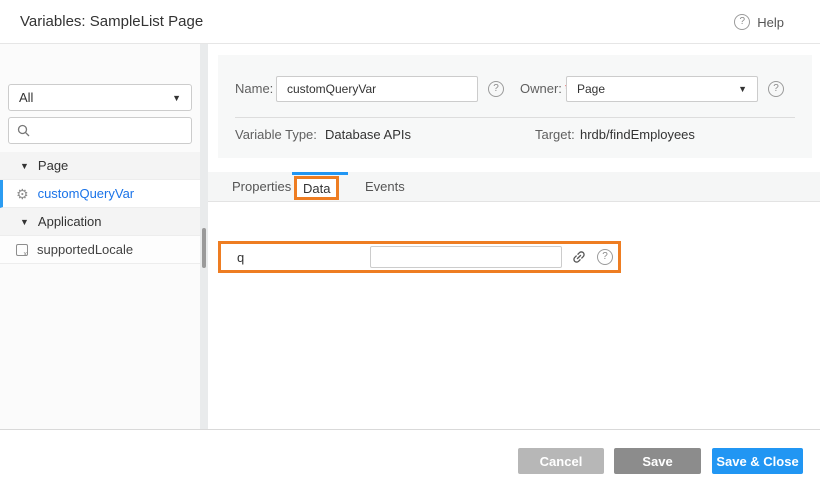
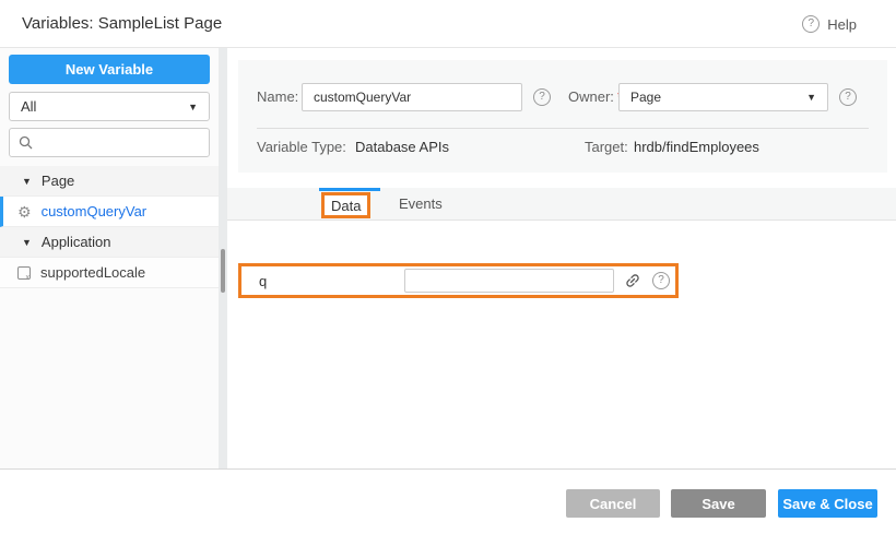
  Variables: SampleList Page
  Help
+ New Variable
  All
  ▼
  ▼
  Page
  ⚙
  customQueryVar
  ▼
  Application
  supportedLocale
  Name:
  customQueryVar
  Owner:
  Page
  ▼
  Variable Type:
  Database APIs
  Target:
  hrdb/findEmployees
- Properties
  Data
  Events
  q
  Cancel
  Save
  Save & Close
